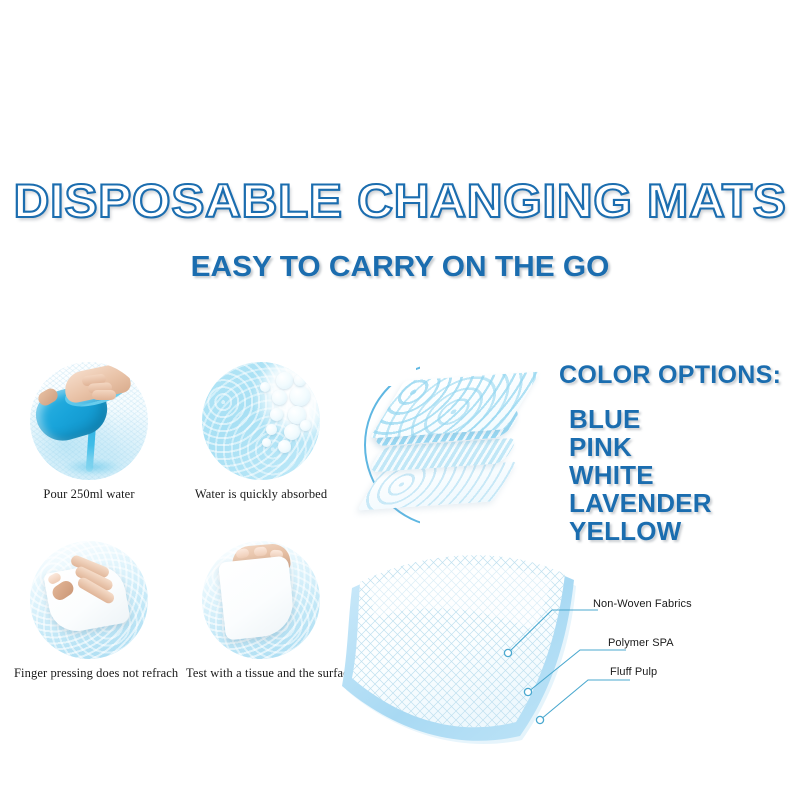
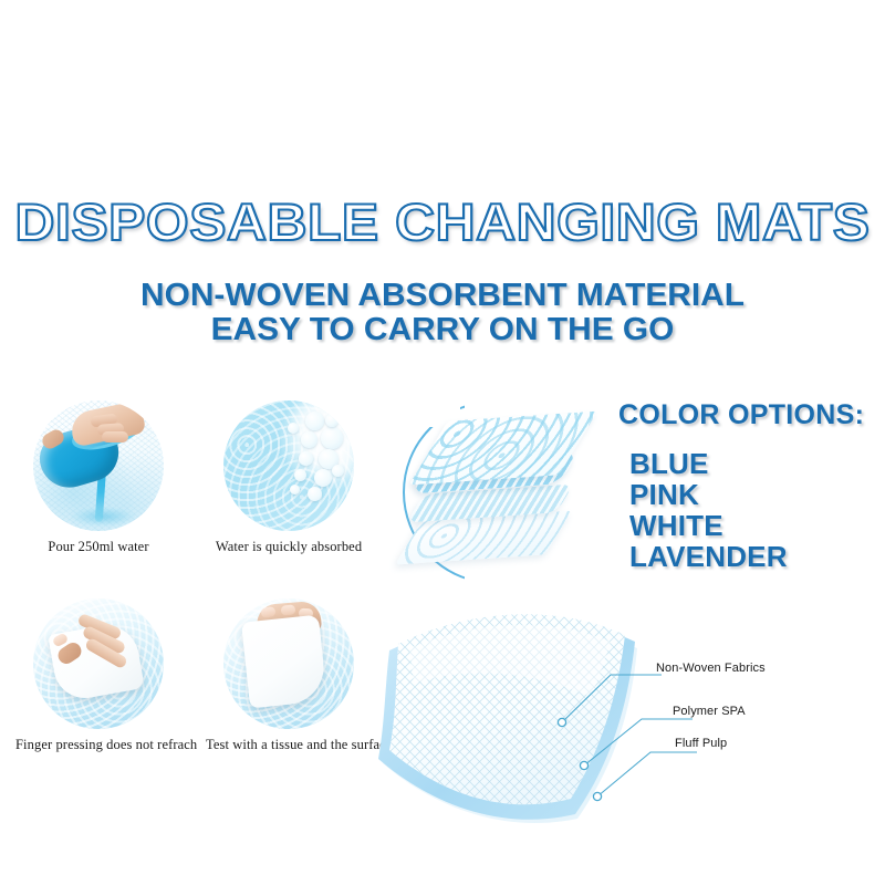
  DISPOSABLE CHANGING MATS
+ NON-WOVEN ABSORBENT MATERIAL
  EASY TO CARRY ON THE GO
  COLOR OPTIONS:
  BLUE
  PINK
  WHITE
  LAVENDER
- YELLOW
  Pour 250ml water
  Water is quickly absorbed
  Finger pressing does not refrach
  Test with a tissue and the surf
  Non-Woven Fabrics
  Polymer SPA
  Fluff Pulp
